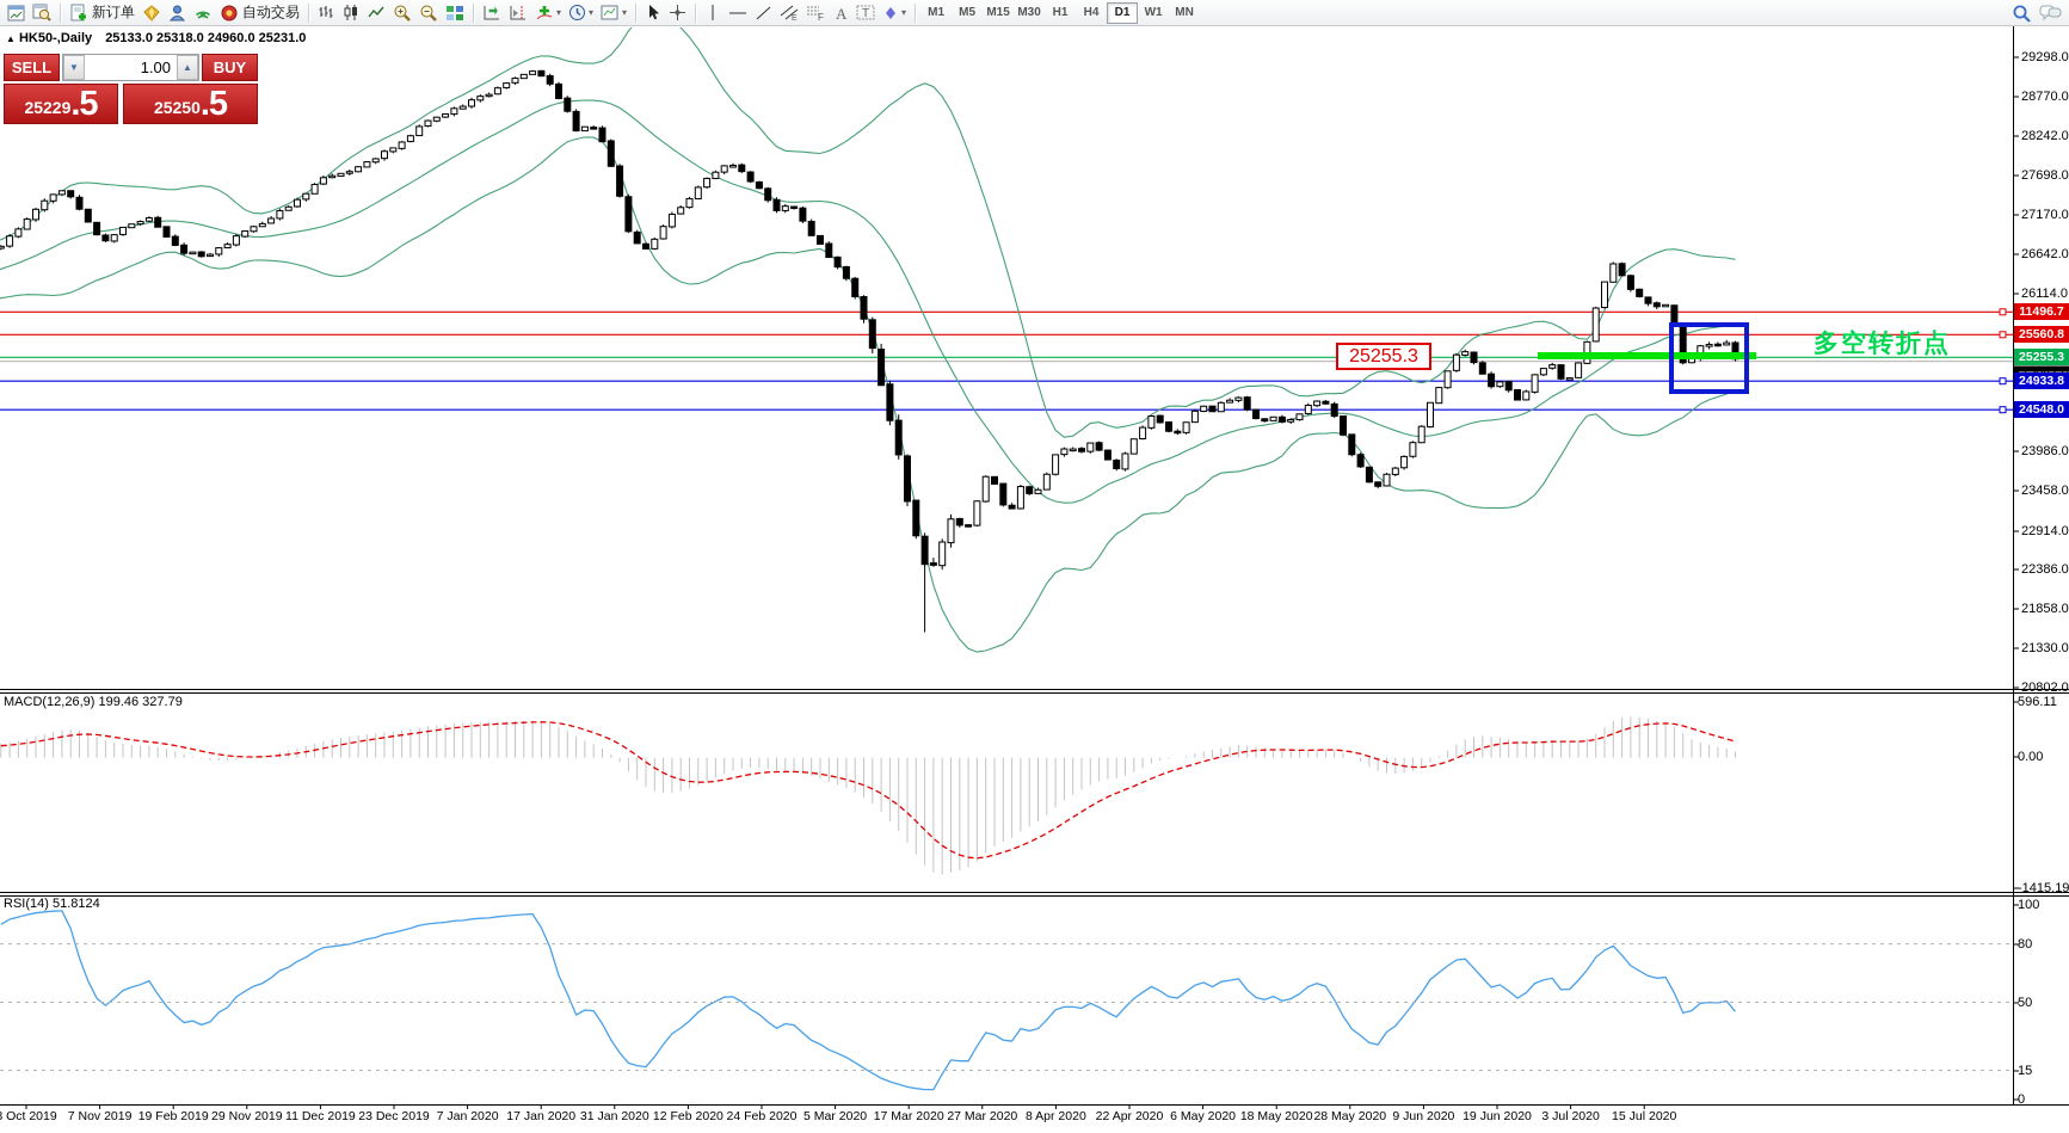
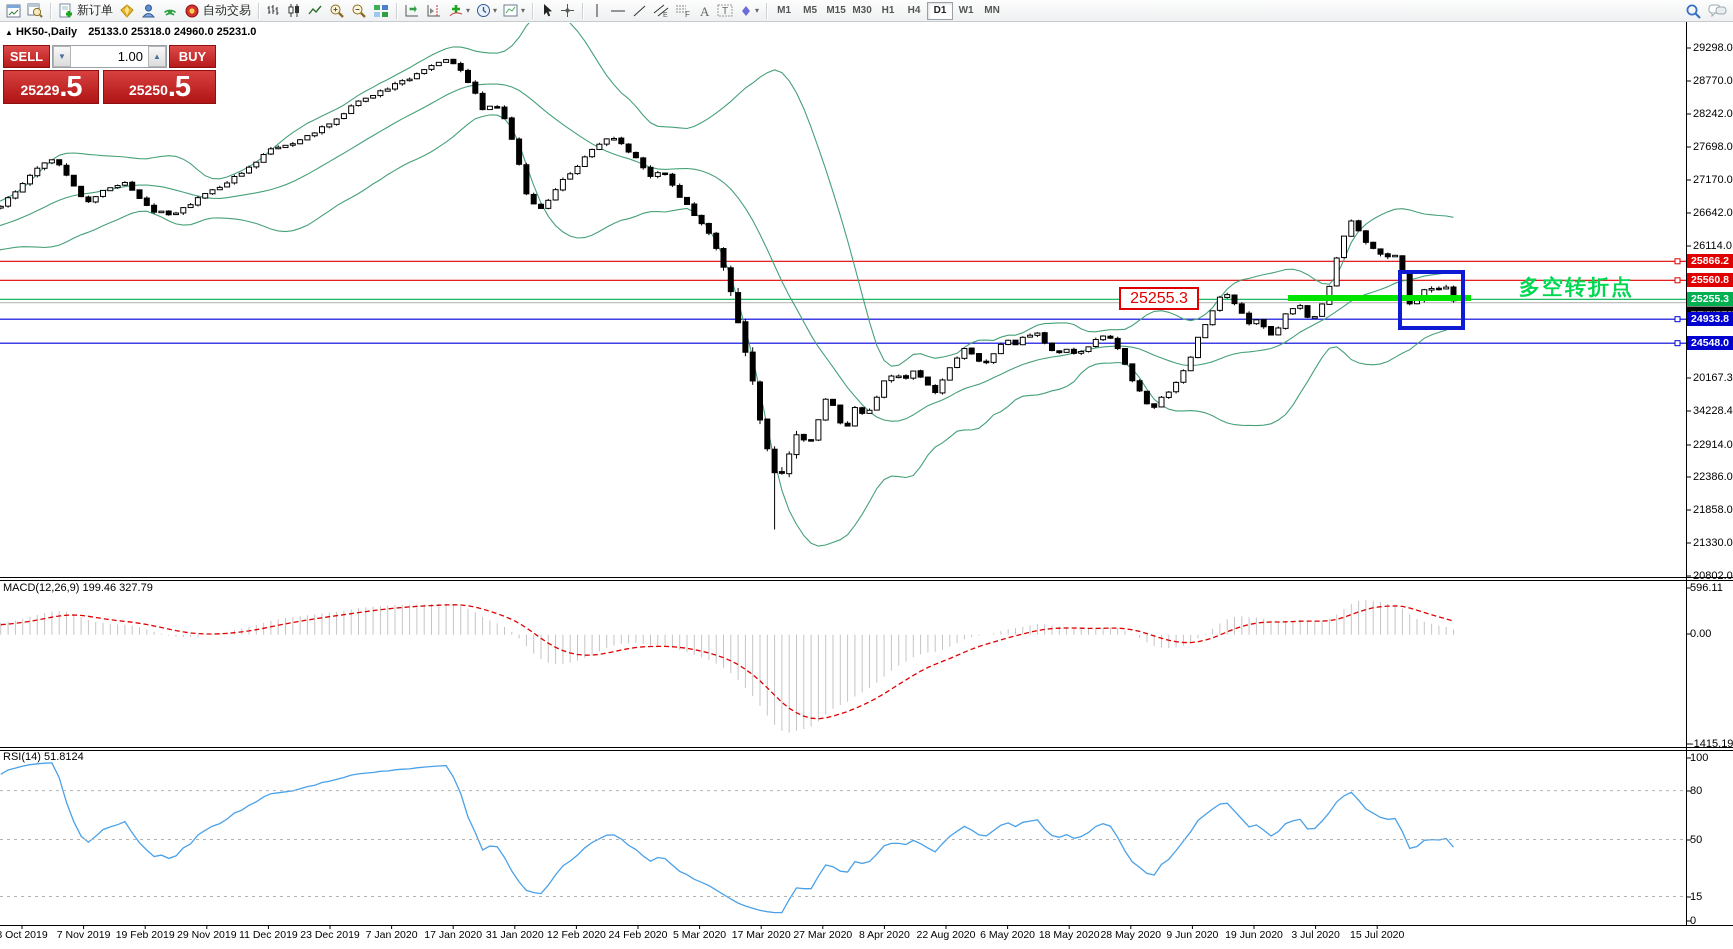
  新订单
  自动交易
  ▾
  ▾
  ▾
  F
  A
  T
  ▾
  M1
  M5
  M15
  M30
  H1
  H4
  D1
  W1
  MN
  ▲ HK50-,Daily 25133.0 25318.0 24960.0 25231.0
  MACD(12,26,9) 199.46 327.79
  RSI(14) 51.8124
  SELL
  ▼
  1.00
  ▲
  BUY
  25229
  .5
  25250
  .5
  25255.3
  多空转折点
  29298.0
  28770.0
  28242.0
  27698.0
  27170.0
  26642.0
  26114.0
- 23986.0
+ 20167.3
- 23458.0
+ 34228.4
  22914.0
  22386.0
  21858.0
  21330.0
  20802.0
  596.11
  0.00
  -1415.19
  100
  80
  50
  15
  0
- 11496.7
+ 25866.2
  25560.8
  25255.3
  24933.8
  24548.0
  Oct 2019
  7 Nov 2019
  19 Feb 2019
  29 Nov 2019
  11 Dec 2019
  23 Dec 2019
  7 Jan 2020
  17 Jan 2020
  31 Jan 2020
  12 Feb 2020
  24 Feb 2020
  5 Mar 2020
  17 Mar 2020
  27 Mar 2020
  8 Apr 2020
- 22 Apr 2020
+ 22 Aug 2020
  6 May 2020
  18 May 2020
  28 May 2020
  9 Jun 2020
  19 Jun 2020
  3 Jul 2020
  15 Jul 2020
